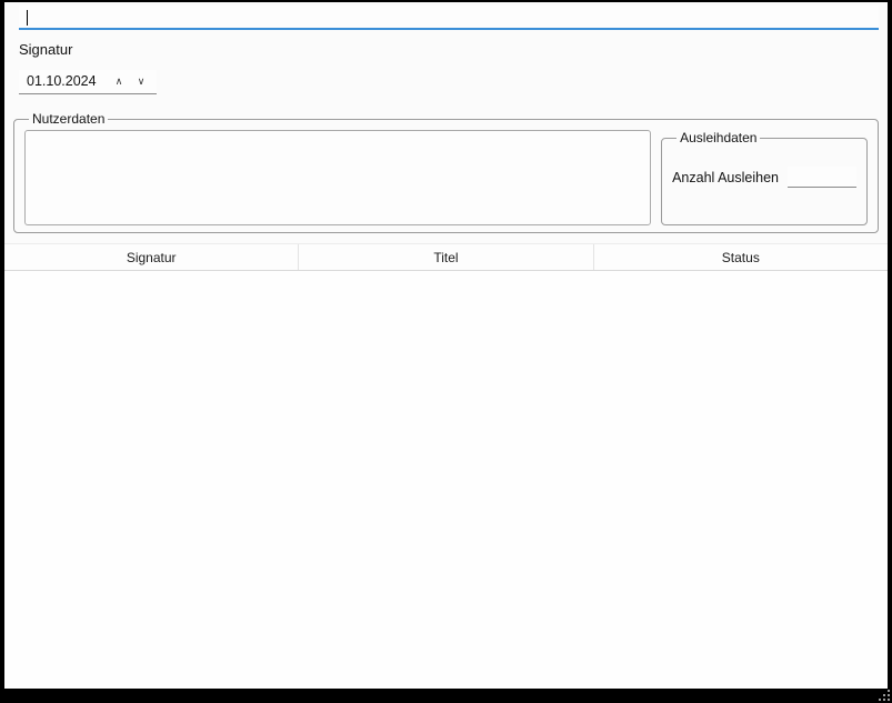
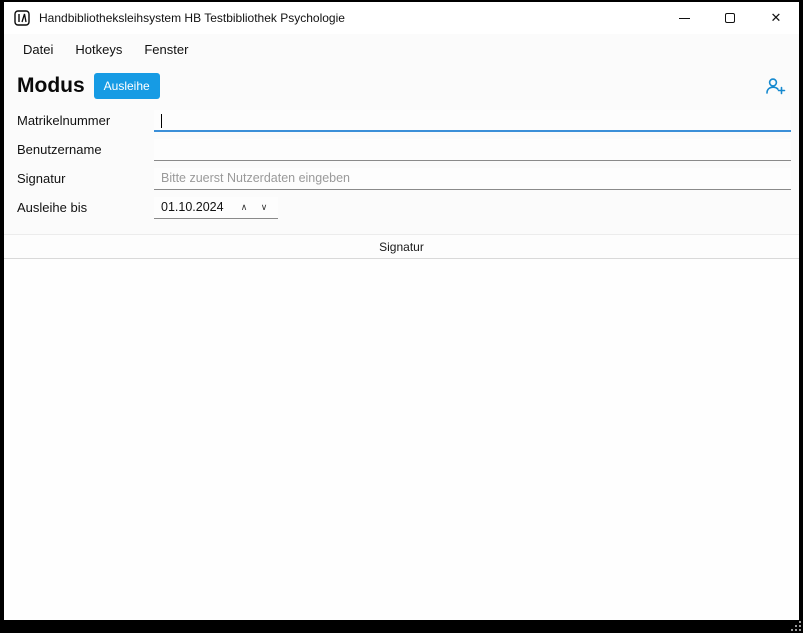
+ Handbibliotheksleihsystem HB Testbibliothek Psychologie
+ ✕
+ Datei
+ Hotkeys
+ Fenster
+ Modus
+ Ausleihe
+ Matrikelnummer
+ Benutzername
  Signatur
+ Bitte zuerst Nutzerdaten eingeben
+ Ausleihe bis
  01.10.2024
  ∧
  ∨
- Nutzerdaten
- Ausleihdaten
- Anzahl Ausleihen
  Signatur
- Titel
- Status
